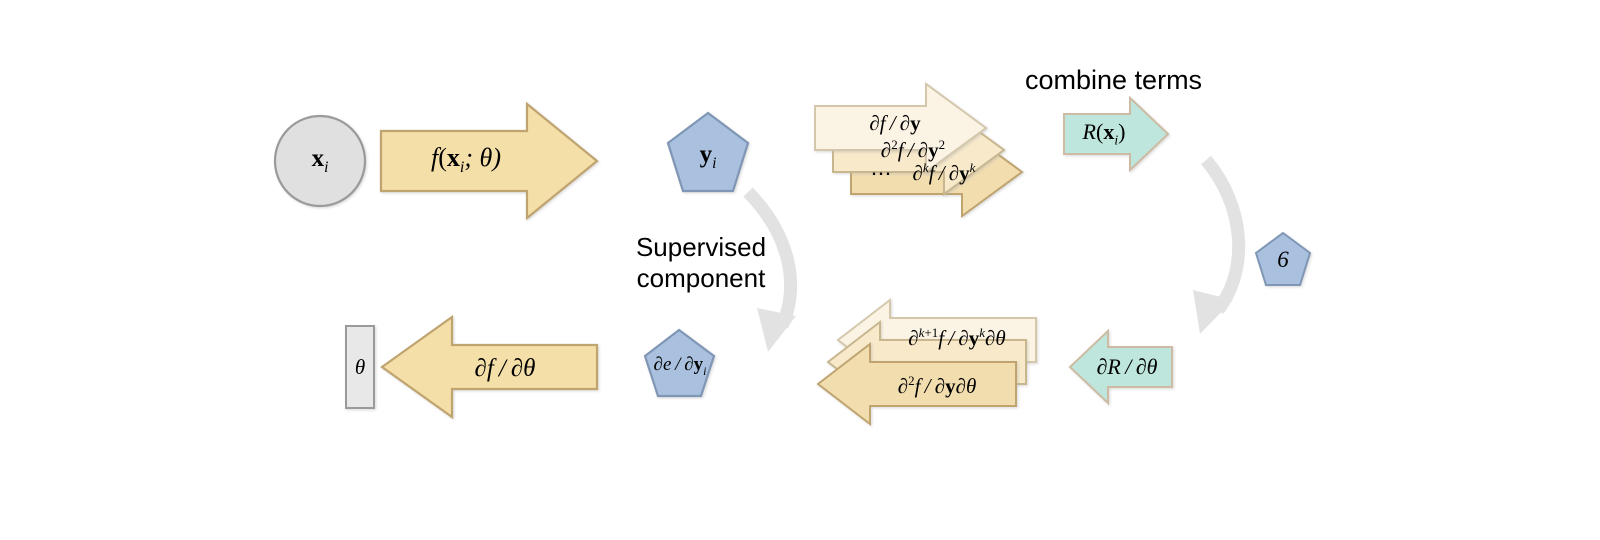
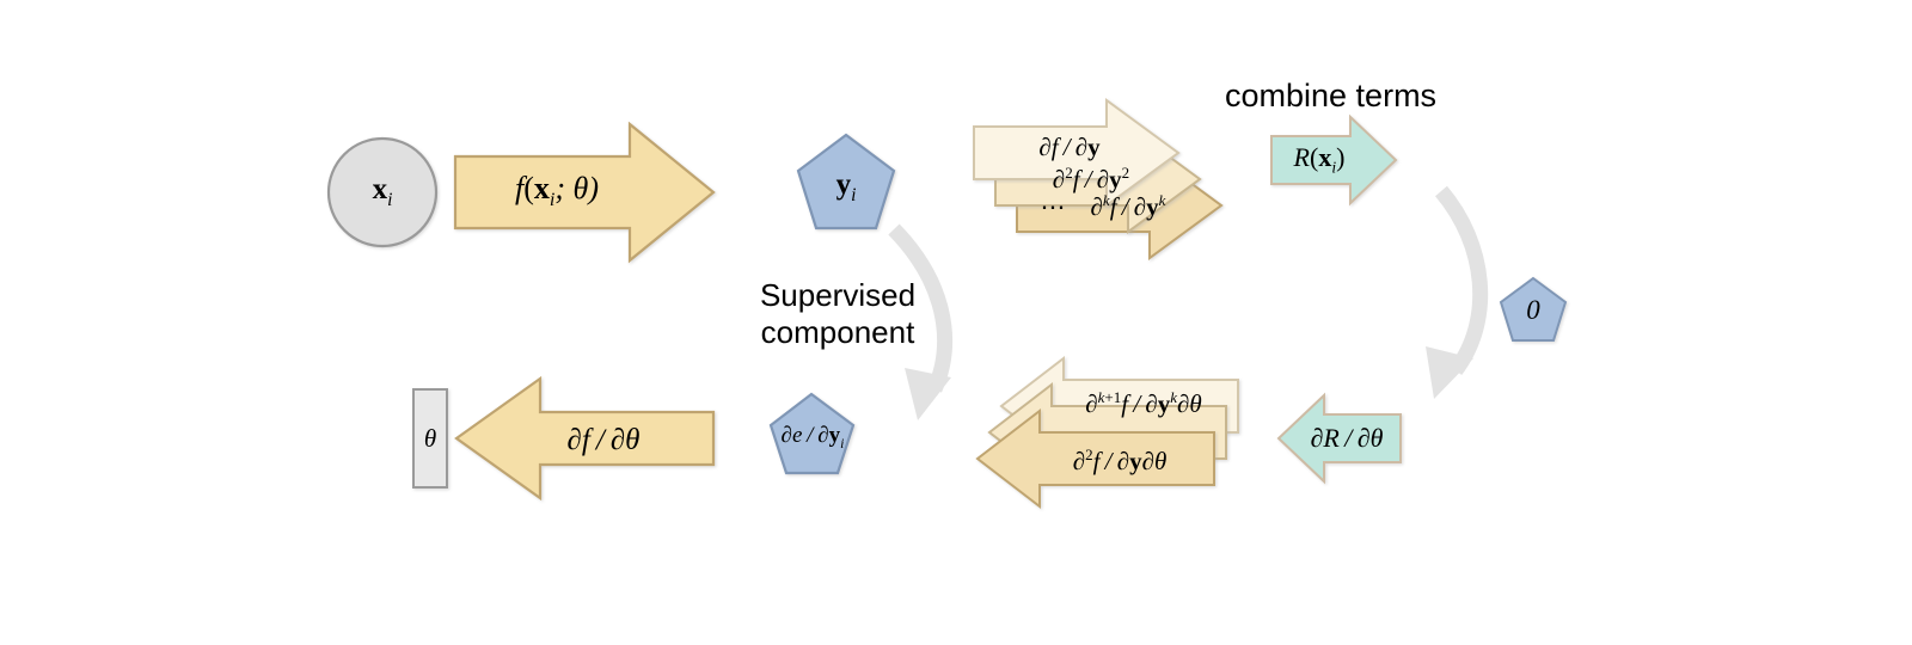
  xi
  f(xi; θ)
  yi
  ∂f / ∂y
  ∂2f / ∂y2
  ⋯ ∂kf / ∂yk
  combine terms
  R(xi)
- 6
+ 0
  Supervised
  component
  θ
  ∂f / ∂θ
  ∂e / ∂yi
  ∂k+1f / ∂yk∂θ
  ∂2f / ∂y∂θ
  ∂R / ∂θ
